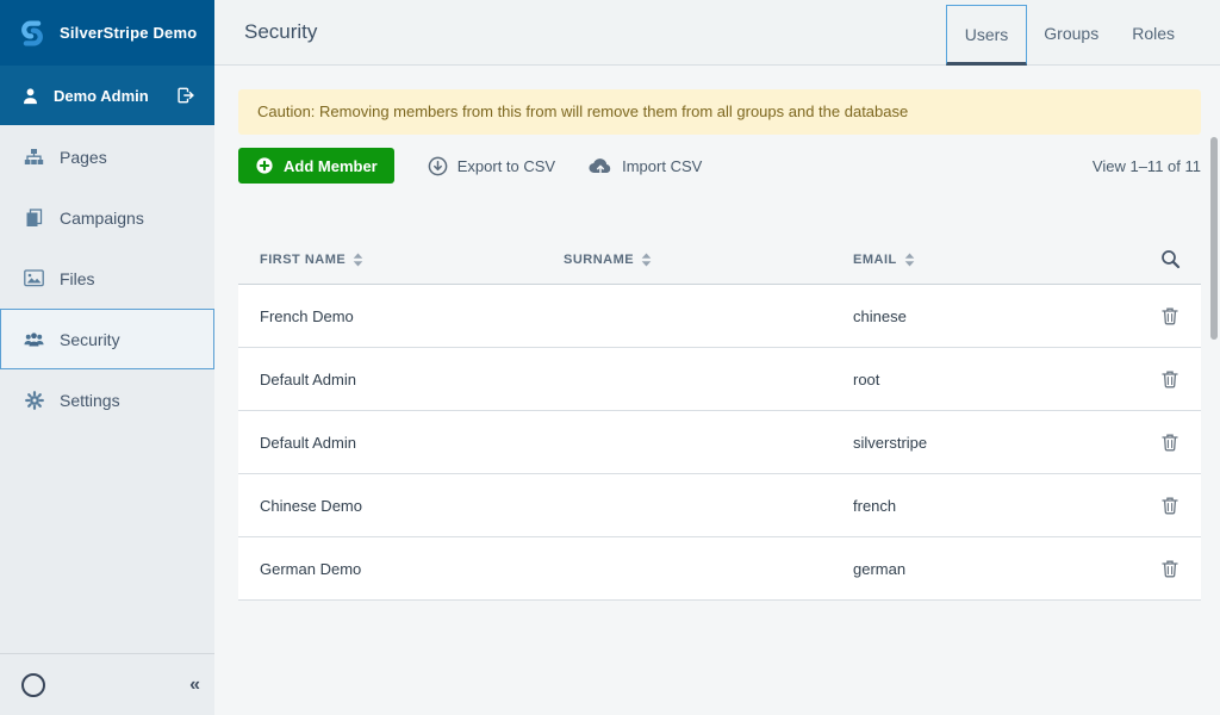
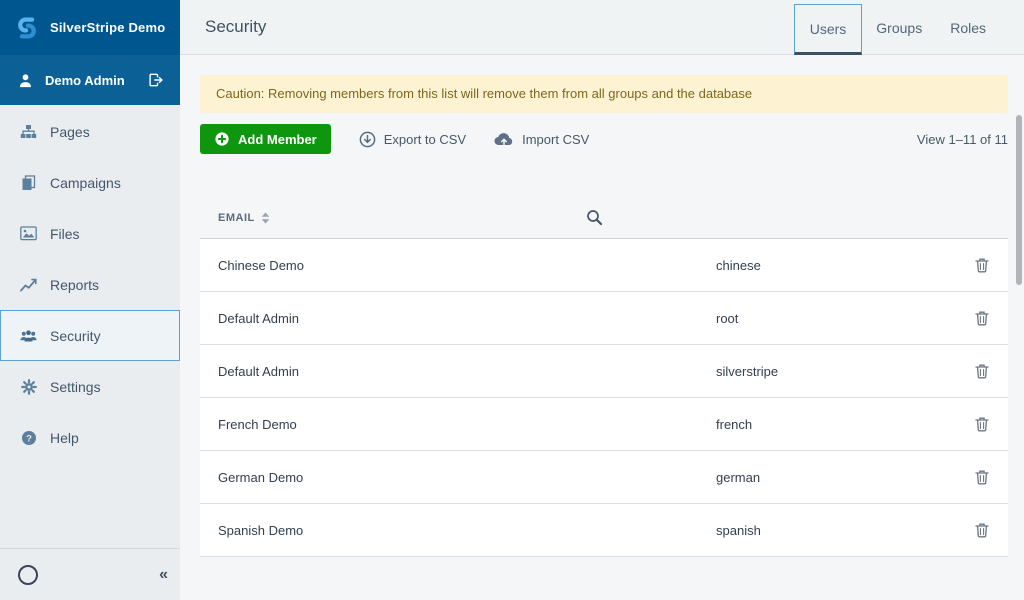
  SilverStripe Demo
  Demo Admin
  Pages
  Campaigns
  Files
+ Reports
  Security
  Settings
+ ?
+ Help
  «
  Security
  Users
  Groups
  Roles
- Caution: Removing members from this from will remove them from all groups and the database
+ Caution: Removing members from this list will remove them from all groups and the database
  Add Member
  Export to CSV
  Import CSV
  View 1–11 of 11
- FIRST NAME
- SURNAME
  EMAIL
- French Demo
+ Chinese Demo
  chinese
  Default Admin
  root
  Default Admin
  silverstripe
- Chinese Demo
+ French Demo
  french
  German Demo
  german
+ Spanish Demo
+ spanish
